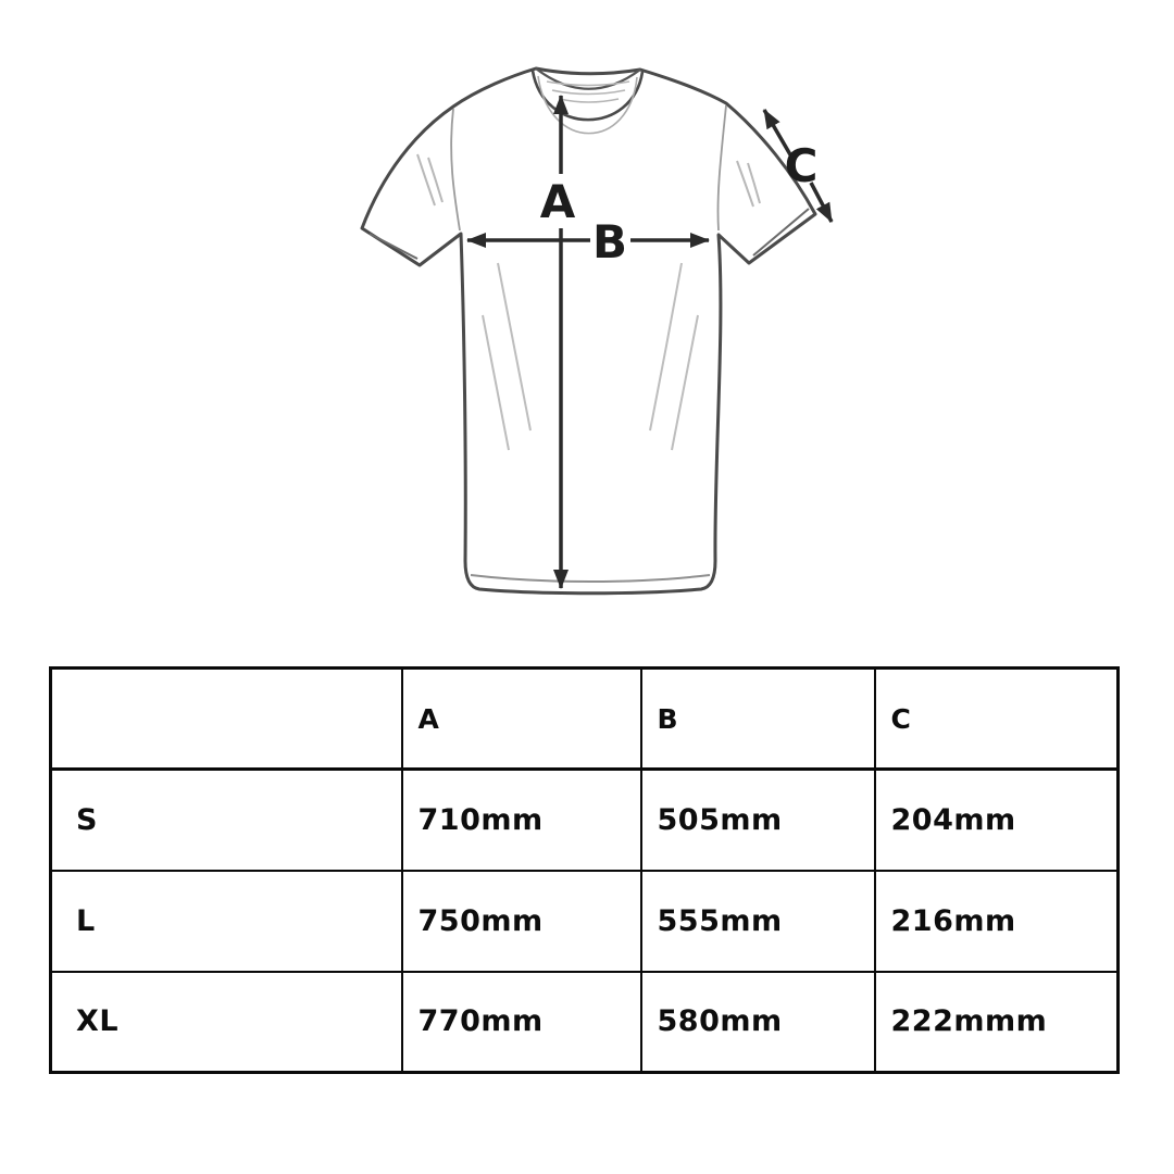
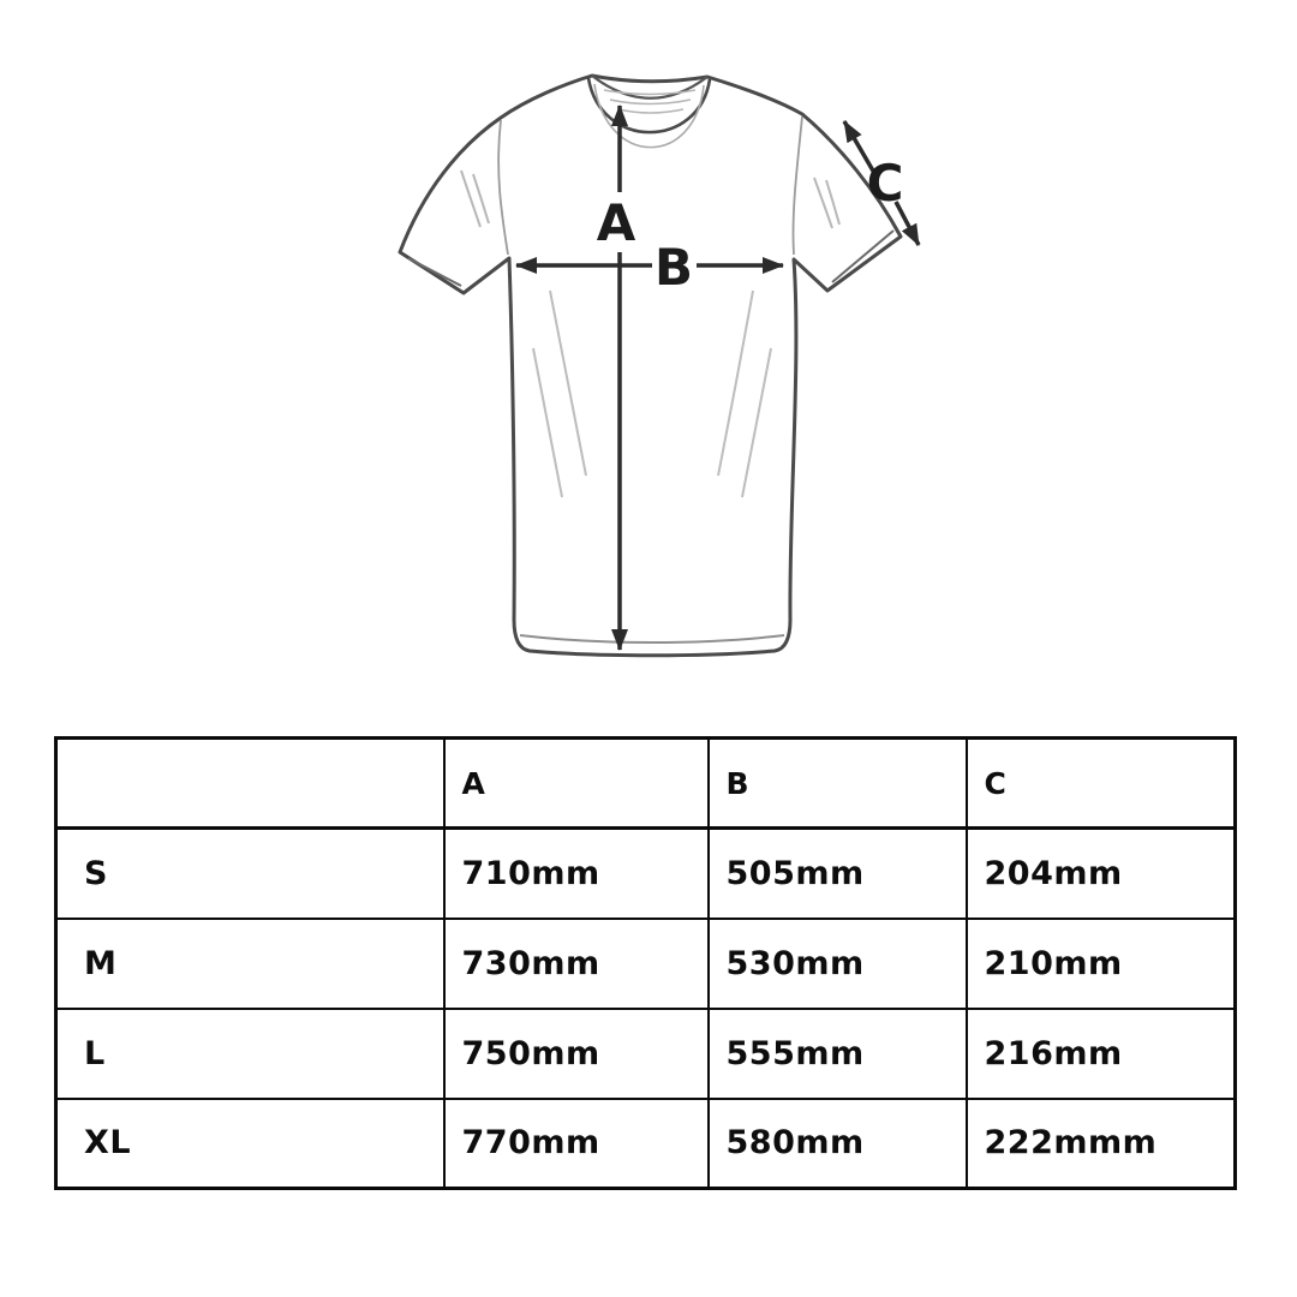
  A
  B
  C
  	A	B	C
  S	710mm	505mm	204mm
+ M	730mm	530mm	210mm
  L	750mm	555mm	216mm
  XL	770mm	580mm	222mmm
